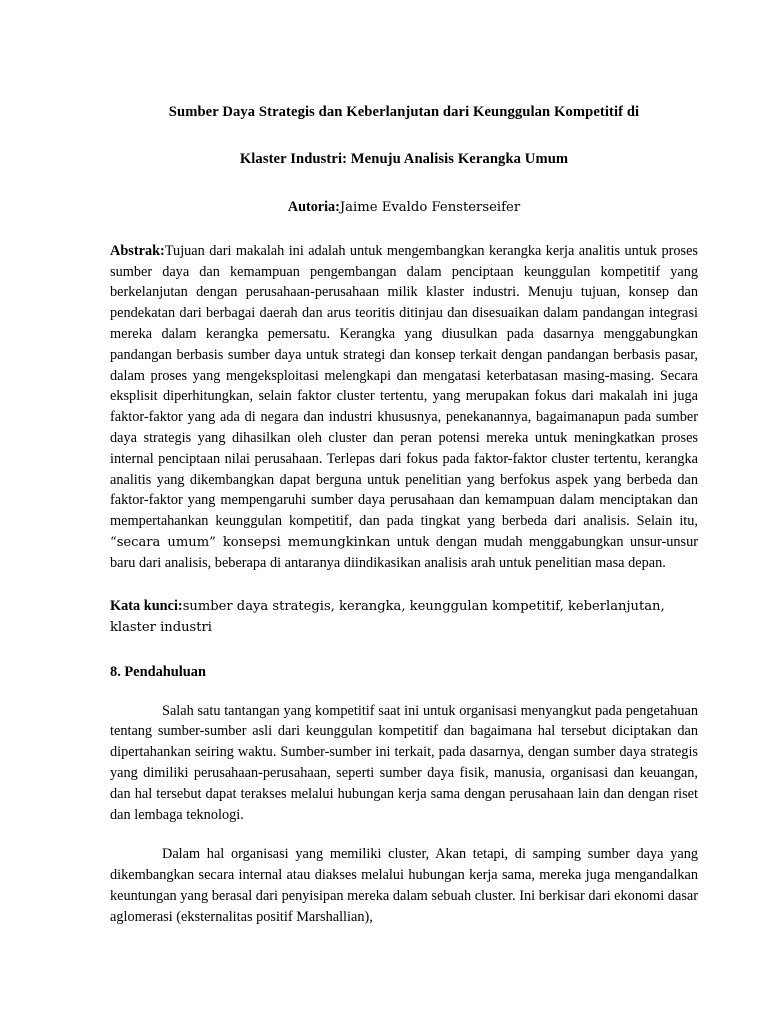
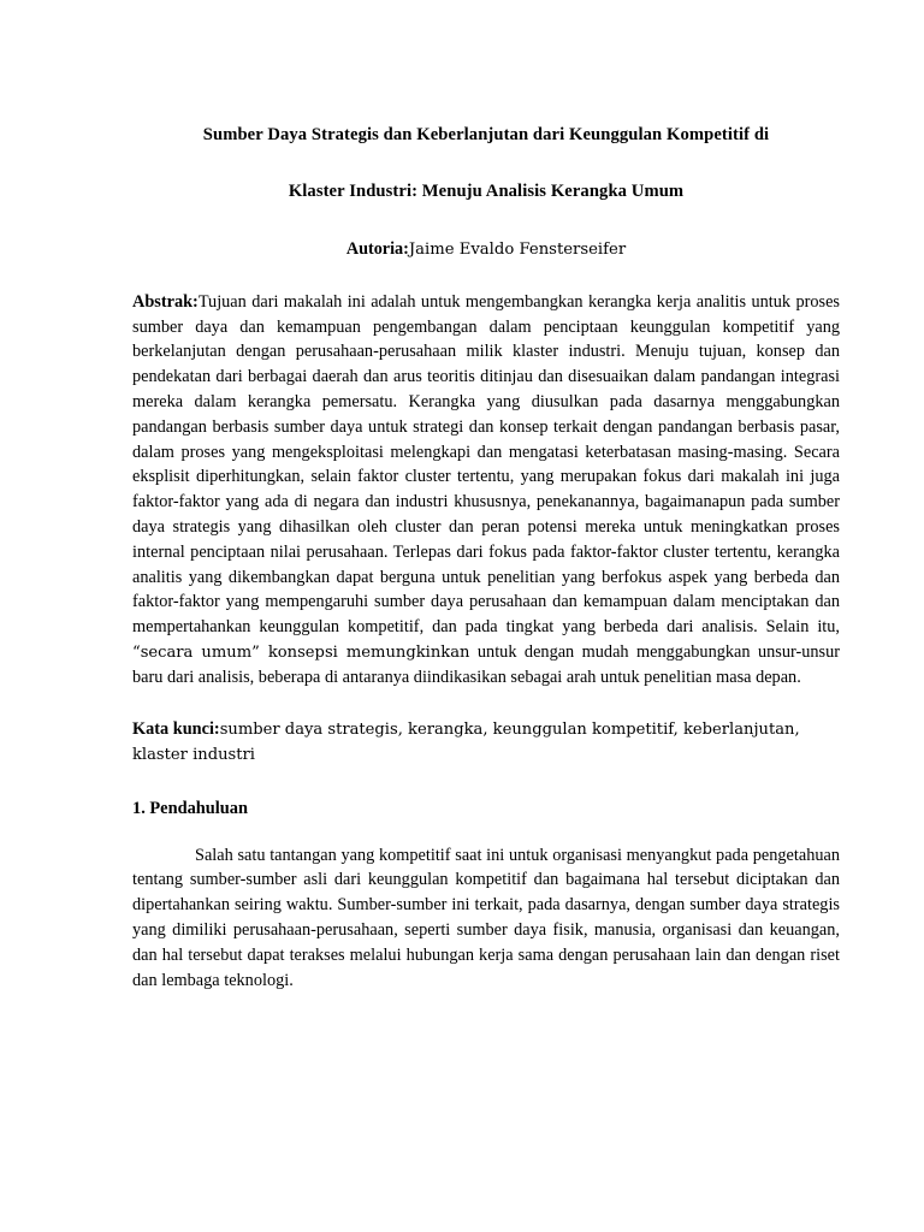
  Sumber Daya Strategis dan Keberlanjutan dari Keunggulan Kompetitif di
  Klaster Industri: Menuju Analisis Kerangka Umum
  Autoria:Jaime Evaldo Fensterseifer
- Abstrak:Tujuan dari makalah ini adalah untuk mengembangkan kerangka kerja analitis untuk proses sumber daya dan kemampuan pengembangan dalam penciptaan keunggulan kompetitif yang berkelanjutan dengan perusahaan-perusahaan milik klaster industri. Menuju tujuan, konsep dan pendekatan dari berbagai daerah dan arus teoritis ditinjau dan disesuaikan dalam pandangan integrasi mereka dalam kerangka pemersatu. Kerangka yang diusulkan pada dasarnya menggabungkan pandangan berbasis sumber daya untuk strategi dan konsep terkait dengan pandangan berbasis pasar, dalam proses yang mengeksploitasi melengkapi dan mengatasi keterbatasan masing-masing. Secara eksplisit diperhitungkan, selain faktor cluster tertentu, yang merupakan fokus dari makalah ini juga faktor-faktor yang ada di negara dan industri khususnya, penekanannya, bagaimanapun pada sumber daya strategis yang dihasilkan oleh cluster dan peran potensi mereka untuk meningkatkan proses internal penciptaan nilai perusahaan. Terlepas dari fokus pada faktor-faktor cluster tertentu, kerangka analitis yang dikembangkan dapat berguna untuk penelitian yang berfokus aspek yang berbeda dan faktor-faktor yang mempengaruhi sumber daya perusahaan dan kemampuan dalam menciptakan dan mempertahankan keunggulan kompetitif, dan pada tingkat yang berbeda dari analisis. Selain itu, “secara umum” konsepsi memungkinkan untuk dengan mudah menggabungkan unsur-unsur baru dari analisis, beberapa di antaranya diindikasikan analisis arah untuk penelitian masa depan.
+ Abstrak:Tujuan dari makalah ini adalah untuk mengembangkan kerangka kerja analitis untuk proses sumber daya dan kemampuan pengembangan dalam penciptaan keunggulan kompetitif yang berkelanjutan dengan perusahaan-perusahaan milik klaster industri. Menuju tujuan, konsep dan pendekatan dari berbagai daerah dan arus teoritis ditinjau dan disesuaikan dalam pandangan integrasi mereka dalam kerangka pemersatu. Kerangka yang diusulkan pada dasarnya menggabungkan pandangan berbasis sumber daya untuk strategi dan konsep terkait dengan pandangan berbasis pasar, dalam proses yang mengeksploitasi melengkapi dan mengatasi keterbatasan masing-masing. Secara eksplisit diperhitungkan, selain faktor cluster tertentu, yang merupakan fokus dari makalah ini juga faktor-faktor yang ada di negara dan industri khususnya, penekanannya, bagaimanapun pada sumber daya strategis yang dihasilkan oleh cluster dan peran potensi mereka untuk meningkatkan proses internal penciptaan nilai perusahaan. Terlepas dari fokus pada faktor-faktor cluster tertentu, kerangka analitis yang dikembangkan dapat berguna untuk penelitian yang berfokus aspek yang berbeda dan faktor-faktor yang mempengaruhi sumber daya perusahaan dan kemampuan dalam menciptakan dan mempertahankan keunggulan kompetitif, dan pada tingkat yang berbeda dari analisis. Selain itu, “secara umum” konsepsi memungkinkan untuk dengan mudah menggabungkan unsur-unsur baru dari analisis, beberapa di antaranya diindikasikan sebagai arah untuk penelitian masa depan.
  Kata kunci:sumber daya strategis, kerangka, keunggulan kompetitif, keberlanjutan, klaster industri
- 8. Pendahuluan
+ 1. Pendahuluan
  Salah satu tantangan yang kompetitif saat ini untuk organisasi menyangkut pada pengetahuan tentang sumber-sumber asli dari keunggulan kompetitif dan bagaimana hal tersebut diciptakan dan dipertahankan seiring waktu. Sumber-sumber ini terkait, pada dasarnya, dengan sumber daya strategis yang dimiliki perusahaan-perusahaan, seperti sumber daya fisik, manusia, organisasi dan keuangan, dan hal tersebut dapat terakses melalui hubungan kerja sama dengan perusahaan lain dan dengan riset dan lembaga teknologi.
- Dalam hal organisasi yang memiliki cluster, Akan tetapi, di samping sumber daya yang dikembangkan secara internal atau diakses melalui hubungan kerja sama, mereka juga mengandalkan keuntungan yang berasal dari penyisipan mereka dalam sebuah cluster. Ini berkisar dari ekonomi dasar aglomerasi (eksternalitas positif Marshallian),
